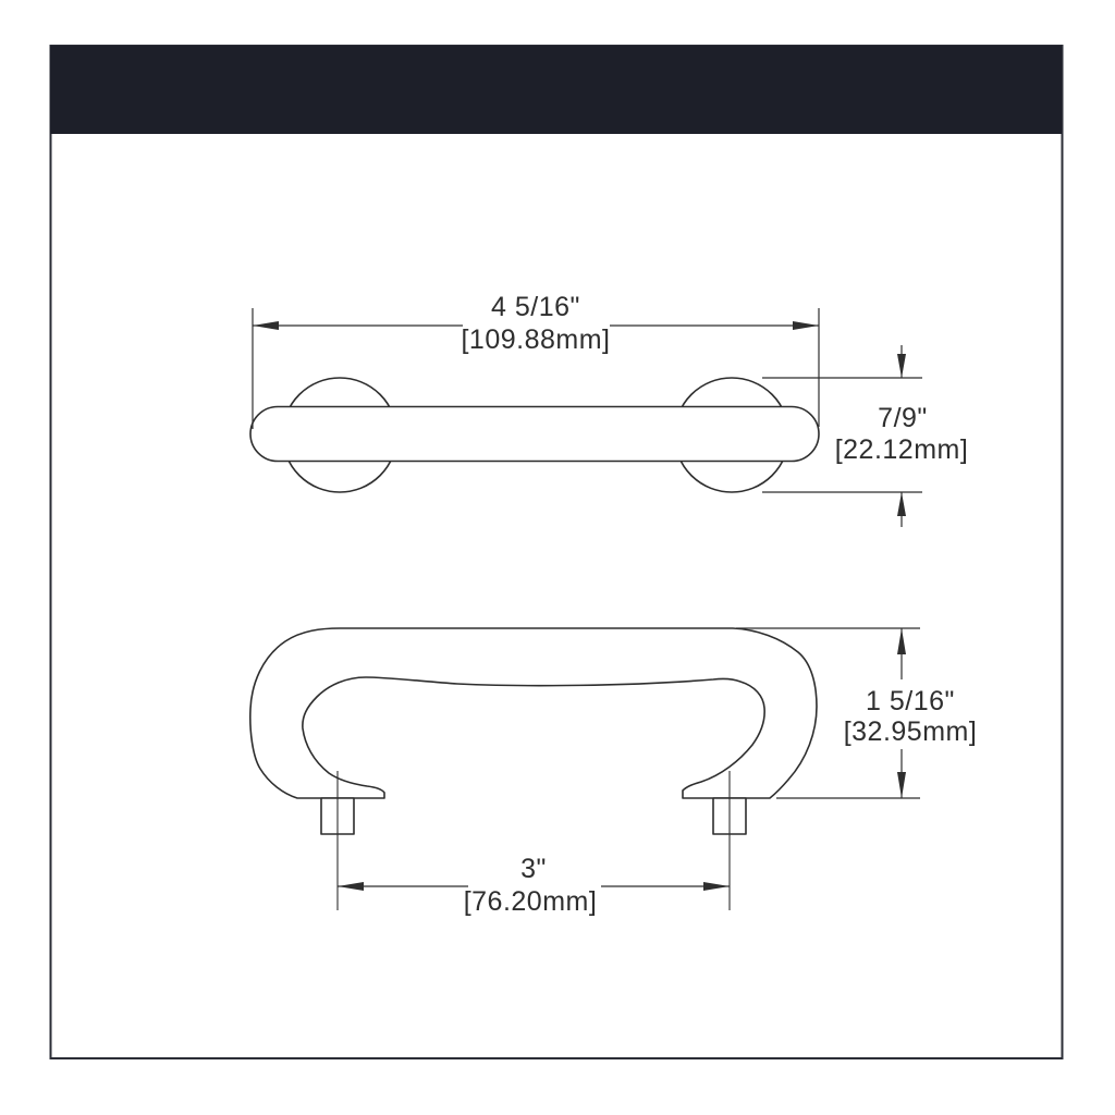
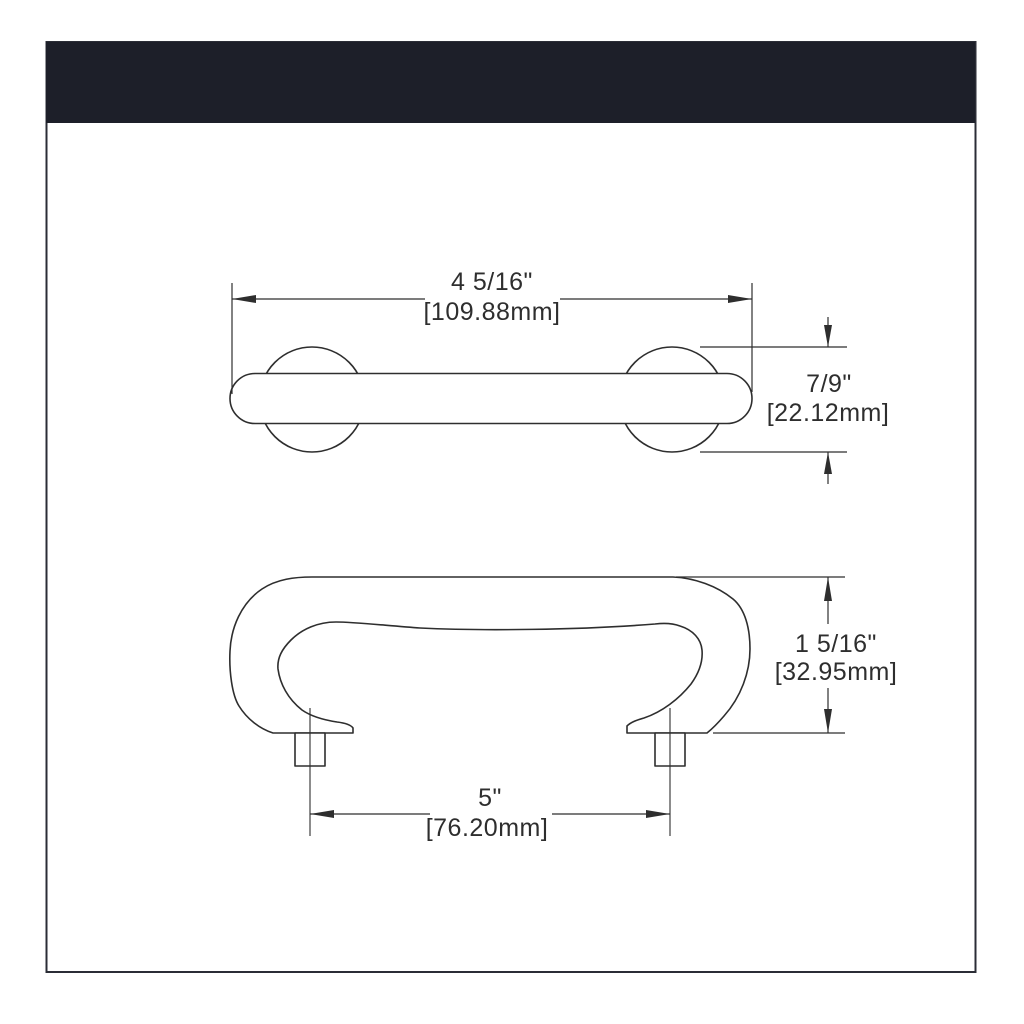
  4 5/16"
  [109.88mm]
  7/9"
  [22.12mm]
  1 5/16"
  [32.95mm]
- 3"
+ 5"
  [76.20mm]
